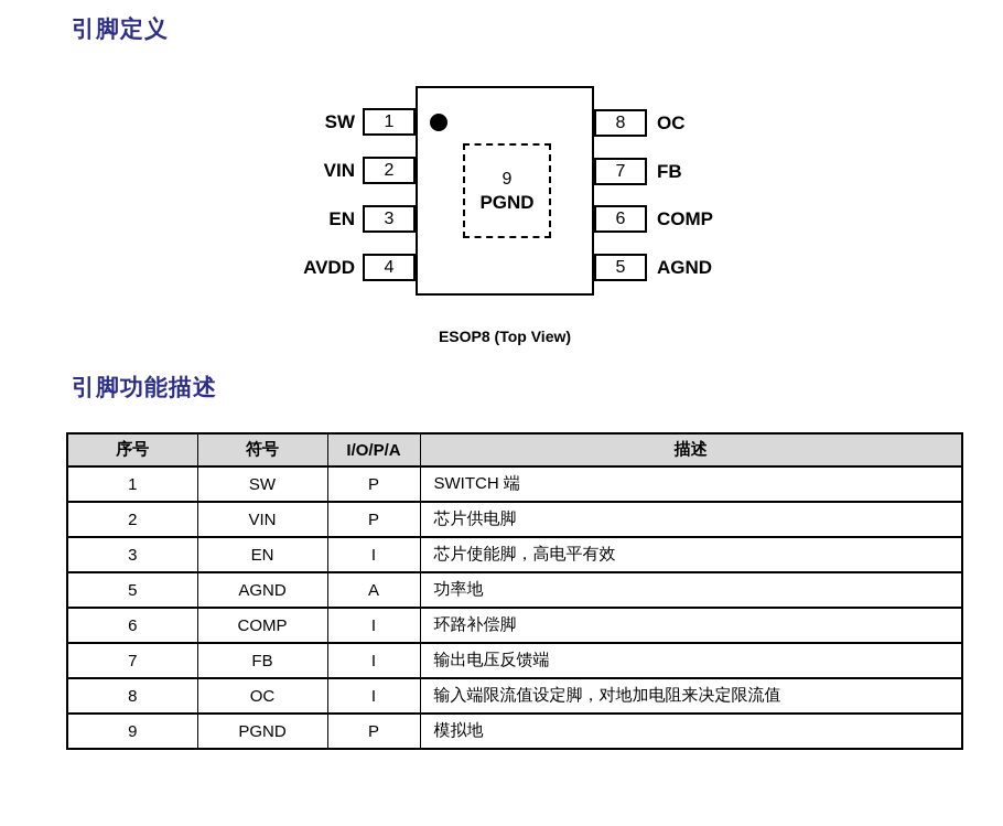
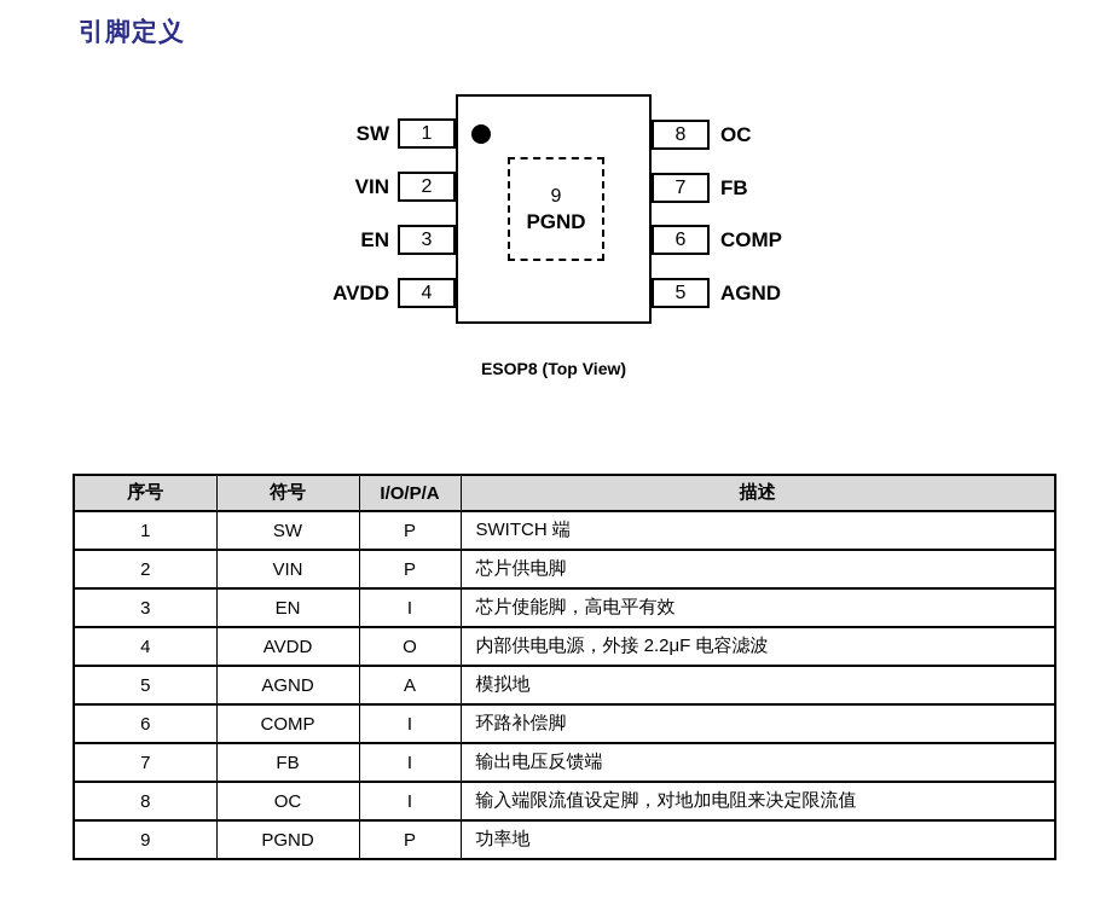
  引脚定义
  9
  PGND
  SW
  1
  VIN
  2
  EN
  3
  AVDD
  4
  8
  OC
  7
  FB
  6
  COMP
  5
  AGND
  ESOP8 (Top View)
- 引脚功能描述
  序号	符号	I/O/P/A	描述
  1	SW	P	SWITCH 端
  2	VIN	P	芯片供电脚
  3	EN	I	芯片使能脚，高电平有效
+ 4	AVDD	O	内部供电电源，外接 2.2μF 电容滤波
- 5	AGND	A	功率地
+ 5	AGND	A	模拟地
  6	COMP	I	环路补偿脚
  7	FB	I	输出电压反馈端
  8	OC	I	输入端限流值设定脚，对地加电阻来决定限流值
- 9	PGND	P	模拟地
+ 9	PGND	P	功率地
